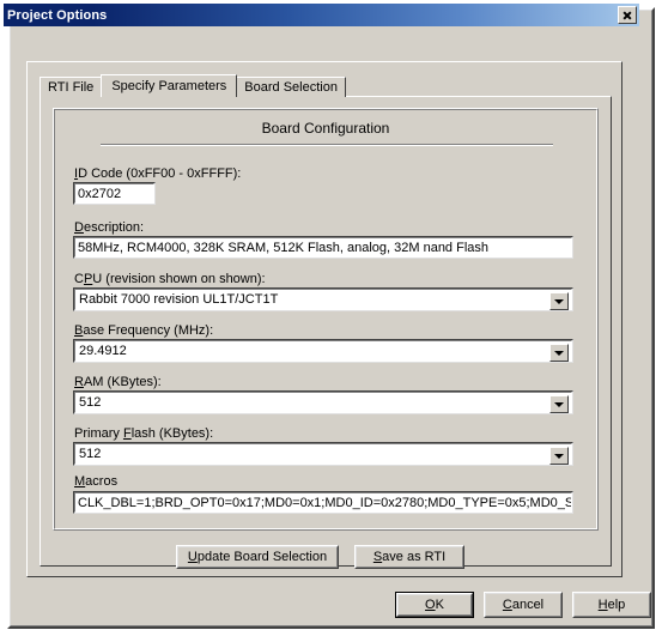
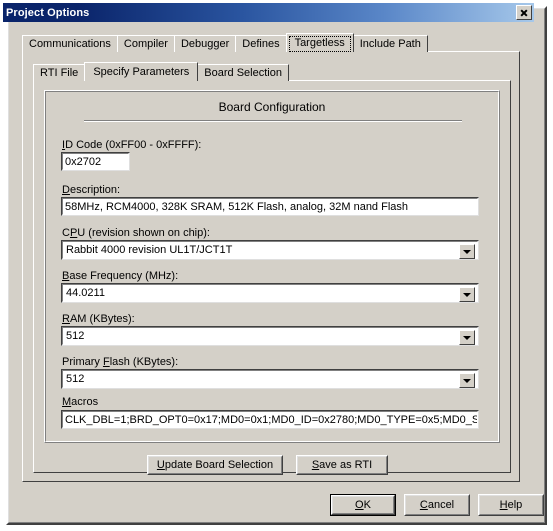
  Project Options
+ Communications
+ Compiler
+ Debugger
+ Defines
+ Targetless
+ Include Path
  RTI File
  Specify Parameters
  Board Selection
  Board Configuration
  ID Code (0xFF00 - 0xFFFF):
  0x2702
  Description:
  58MHz, RCM4000, 328K SRAM, 512K Flash, analog, 32M nand Flash
- CPU (revision shown on shown):
+ CPU (revision shown on chip):
- Rabbit 7000 revision UL1T/JCT1T
+ Rabbit 4000 revision UL1T/JCT1T
  Base Frequency (MHz):
- 29.4912
+ 44.0211
  RAM (KBytes):
  512
  Primary Flash (KBytes):
  512
  Macros
  CLK_DBL=1;BRD_OPT0=0x17;MD0=0x1;MD0_ID=0x2780;MD0_TYPE=0x5;MD0_S
  Update Board Selection
  Save as RTI
  OK
  Cancel
  Help
